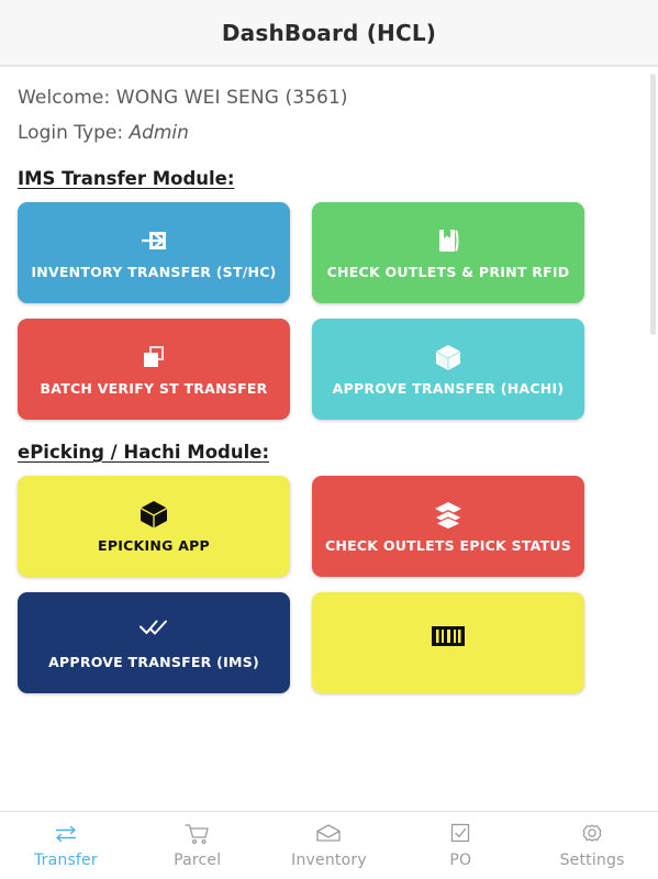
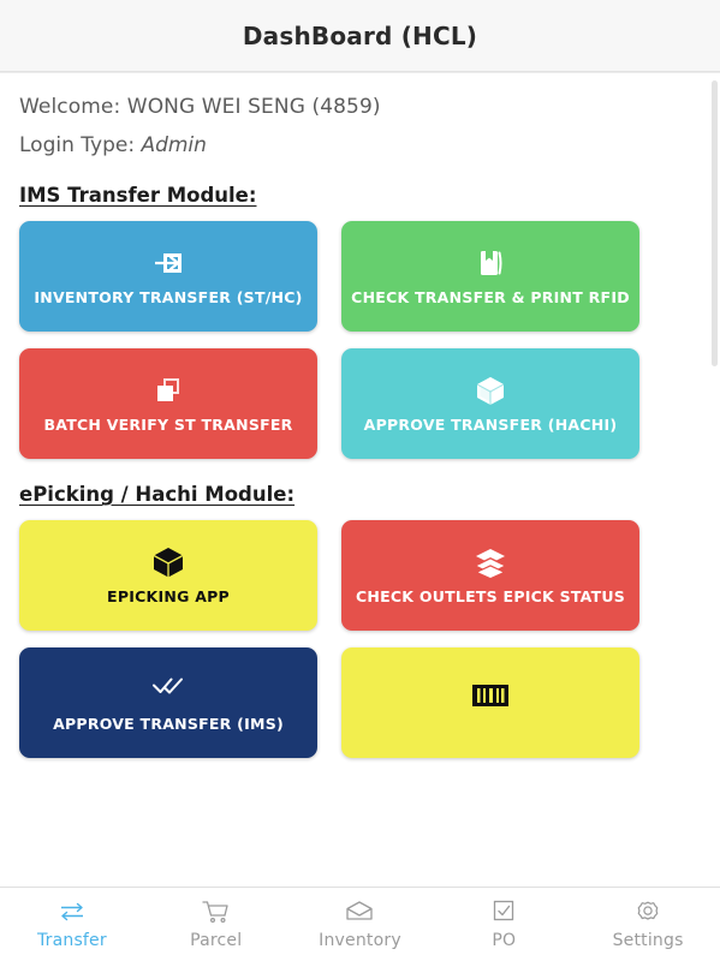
  DashBoard (HCL)
- Welcome: WONG WEI SENG (3561)
+ Welcome: WONG WEI SENG (4859)
  Login Type: Admin
  IMS Transfer Module:
  INVENTORY TRANSFER (ST/HC)
- CHECK OUTLETS & PRINT RFID
+ CHECK TRANSFER & PRINT RFID
  BATCH VERIFY ST TRANSFER
  APPROVE TRANSFER (HACHI)
  ePicking / Hachi Module:
  EPICKING APP
  CHECK OUTLETS EPICK STATUS
  APPROVE TRANSFER (IMS)
  Transfer
  Parcel
  Inventory
  PO
  Settings
